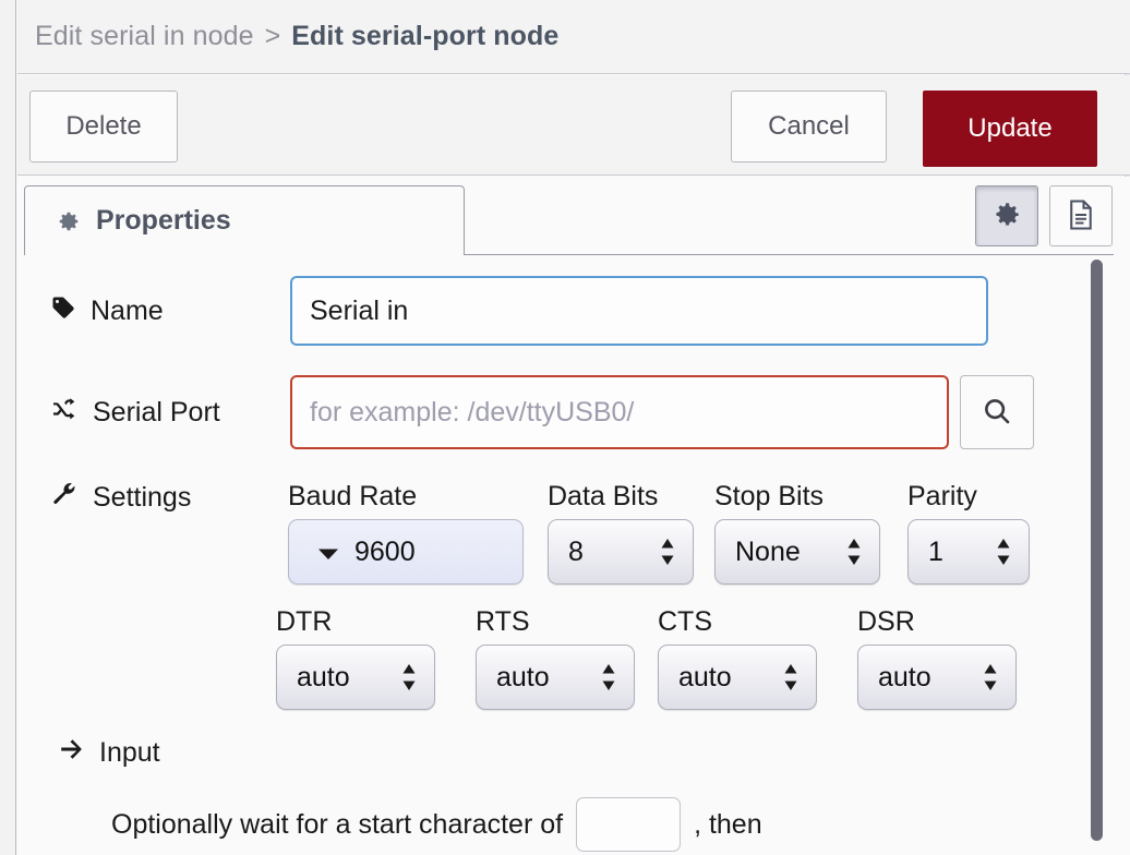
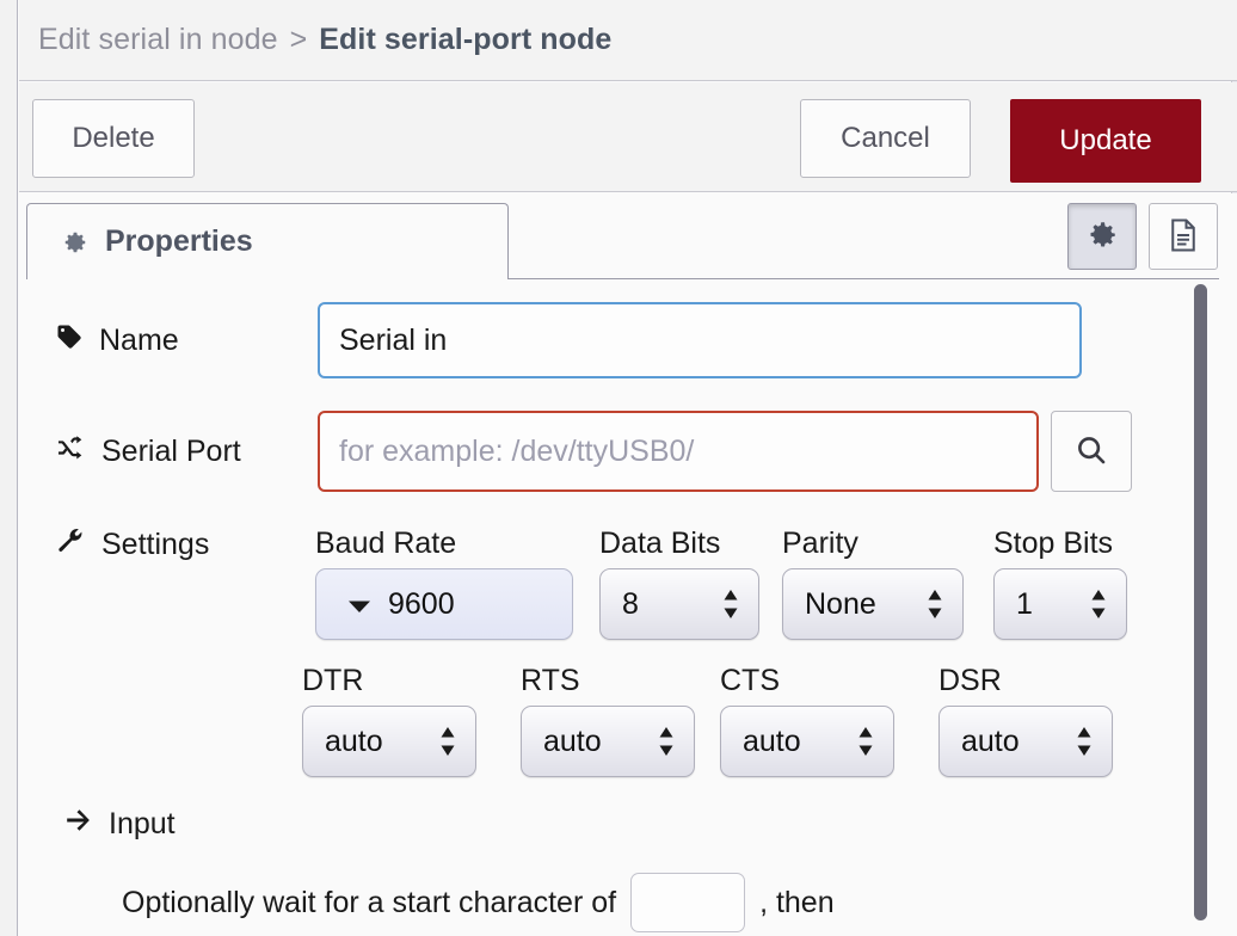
  Edit serial in node
  >
  Edit serial-port node
  Delete
  Cancel
  Update
  Properties
  Name
  Serial in
  Serial Port
  for example: /dev/ttyUSB0/
  Settings
  Baud Rate
  9600
  Data Bits
  8
- Stop Bits
+ Parity
  None
- Parity
+ Stop Bits
  1
  DTR
  auto
  RTS
  auto
  CTS
  auto
  DSR
  auto
  Input
  Optionally wait for a start character of
  , then
